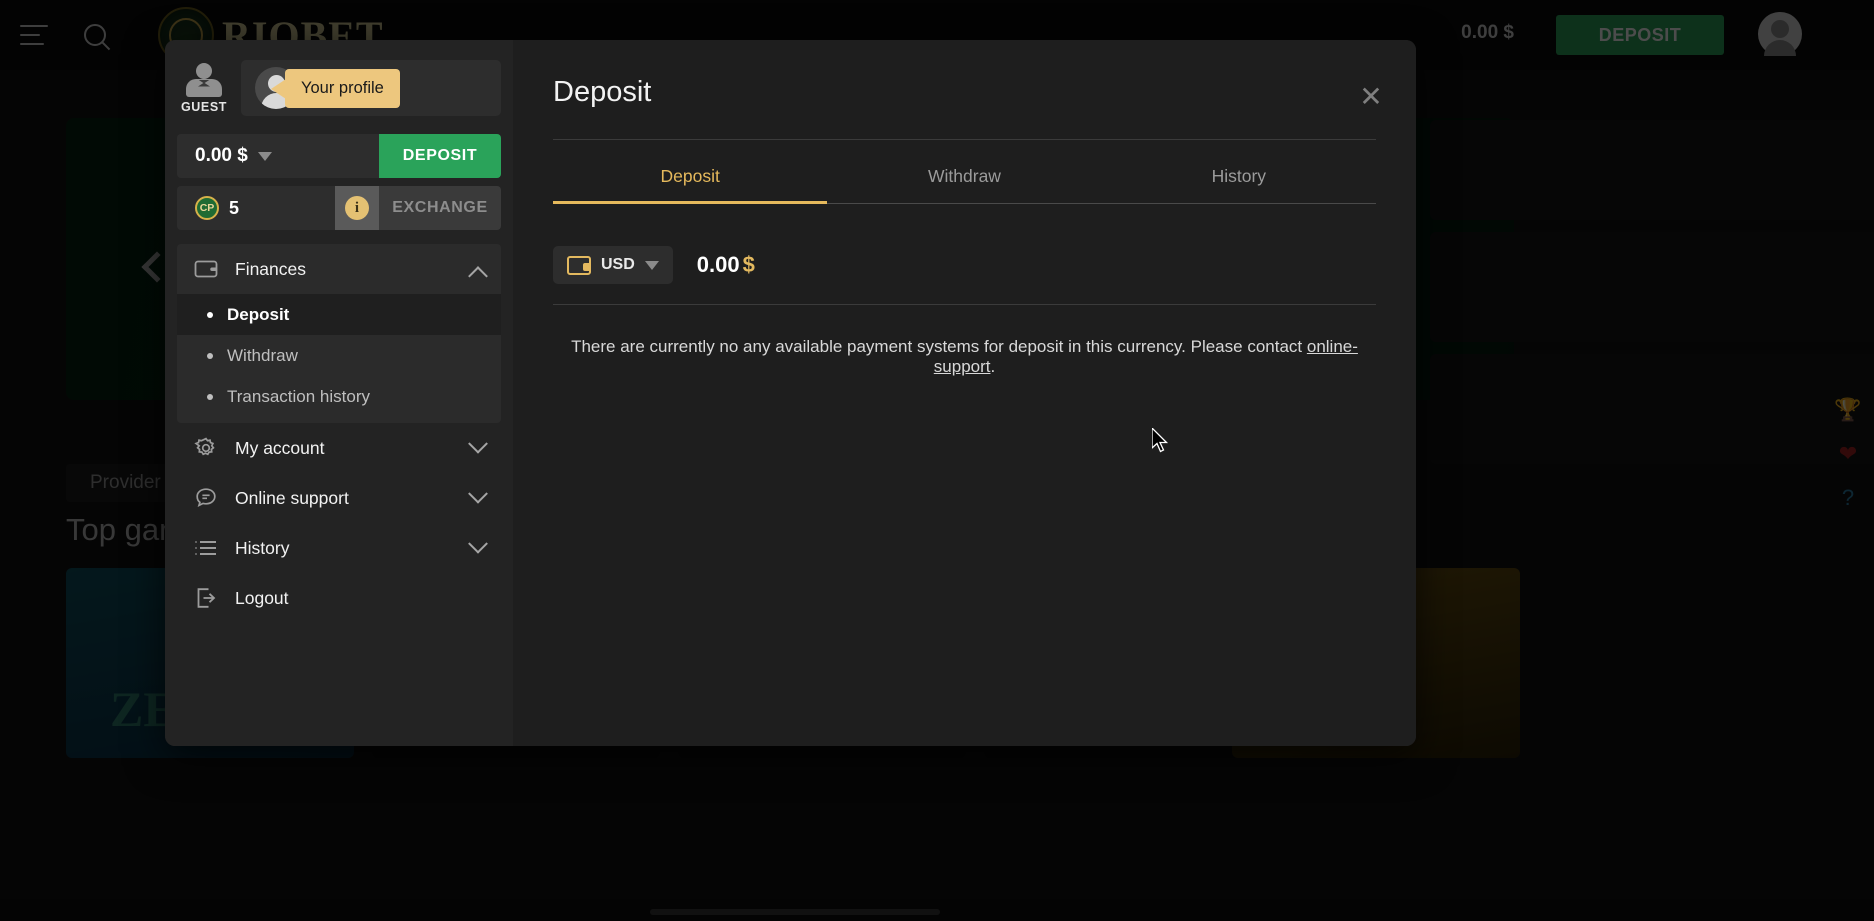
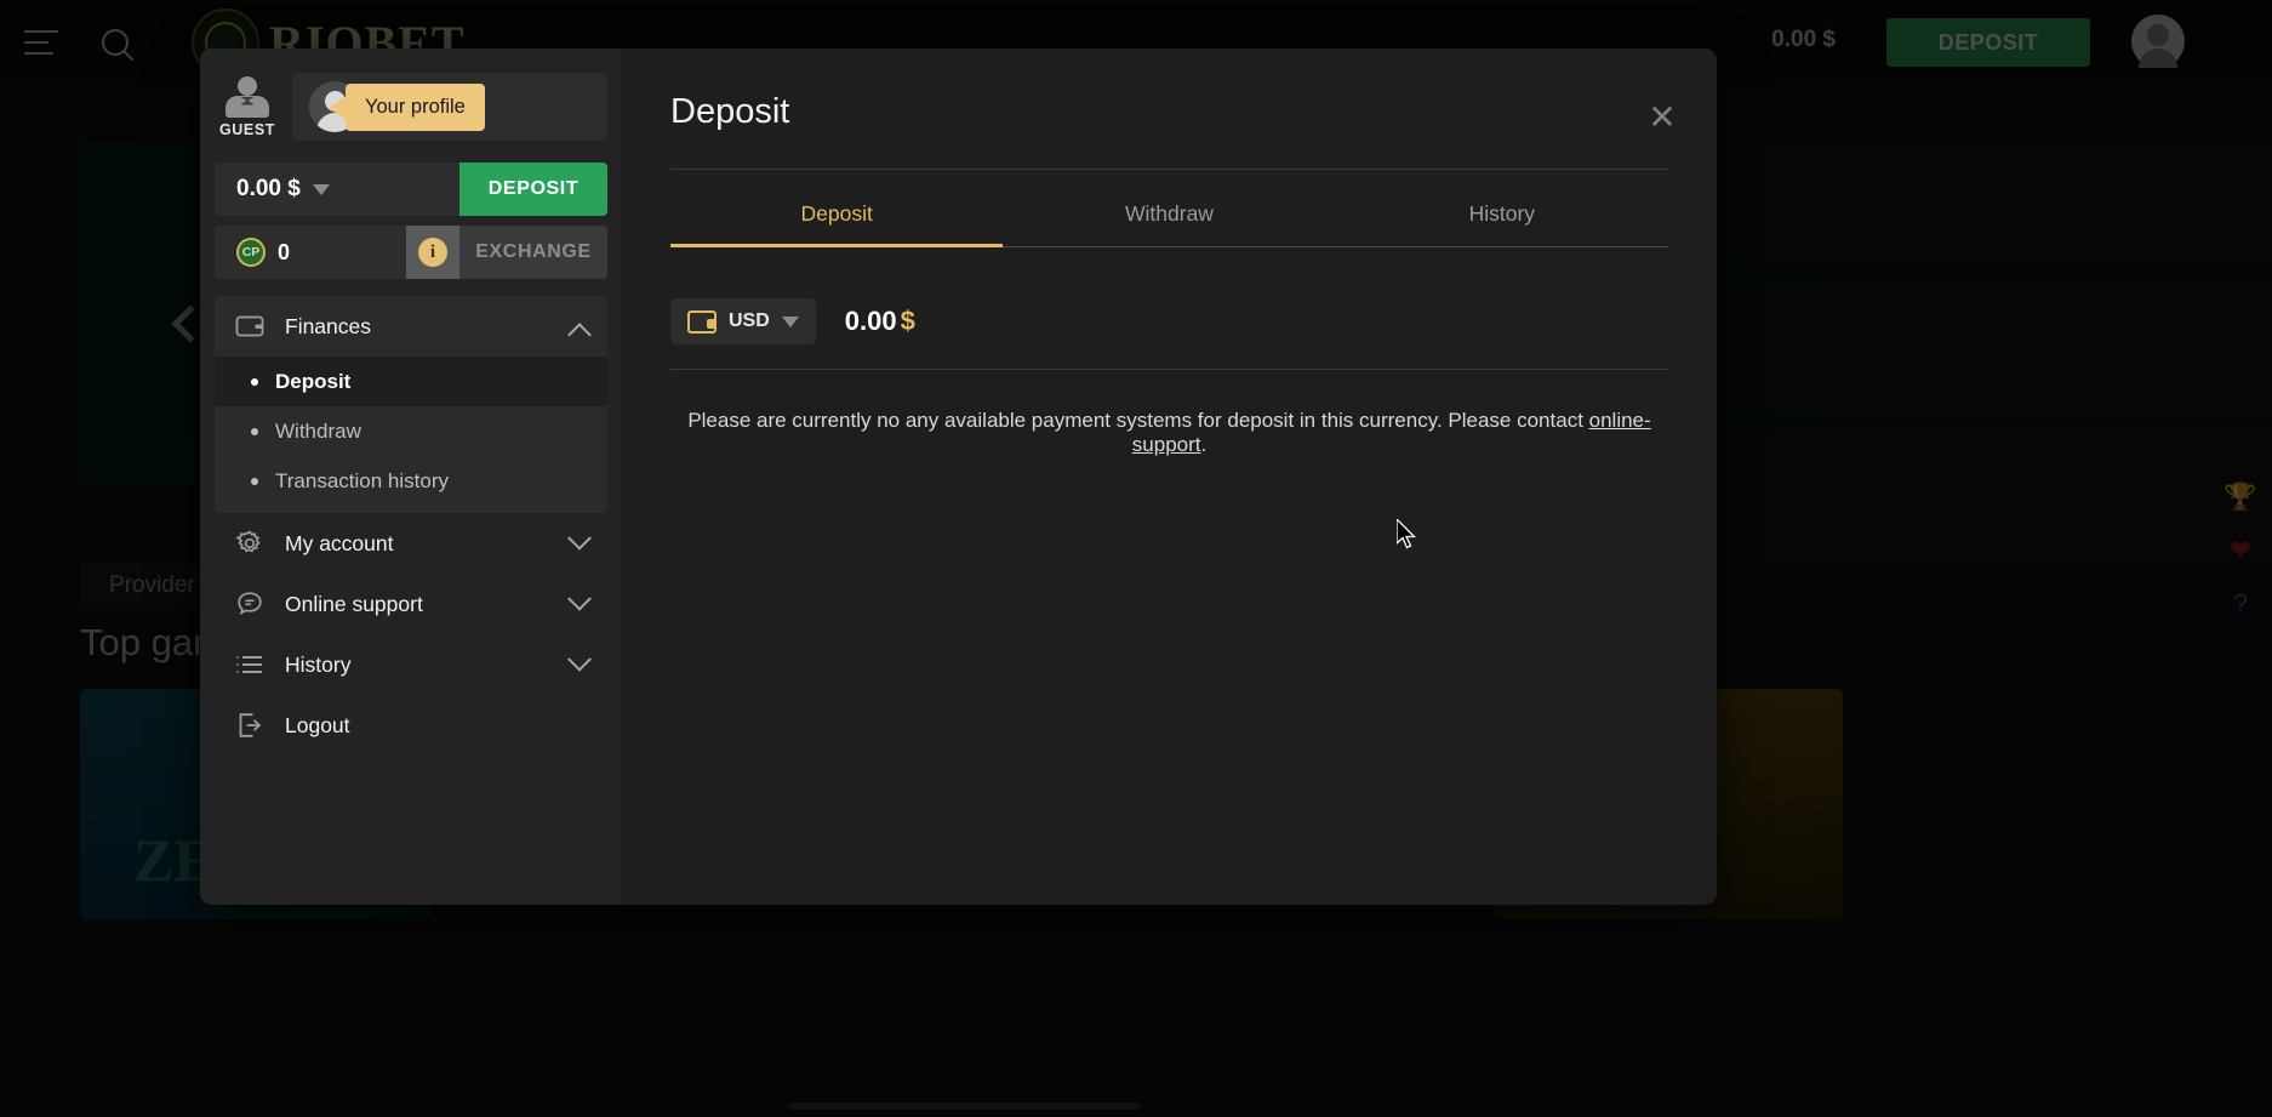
  RIOBET
  0.00 $
  DEPOSIT
  Provider
  Top ga
  🏆
  ❤
  ?
  GUEST
  Your profile
  0.00 $
  DEPOSIT
  CP
- 5
+ 0
  i
  EXCHANGE
  Finances
  Deposit
  Withdraw
  Transaction history
  My account
  Online support
  History
  Logout
  Deposit
  ✕
  Deposit
  Withdraw
  History
  USD
  0.00$
- There are currently no any available payment systems for deposit in this currency. Please contact online-support.
+ Please are currently no any available payment systems for deposit in this currency. Please contact online-support.
